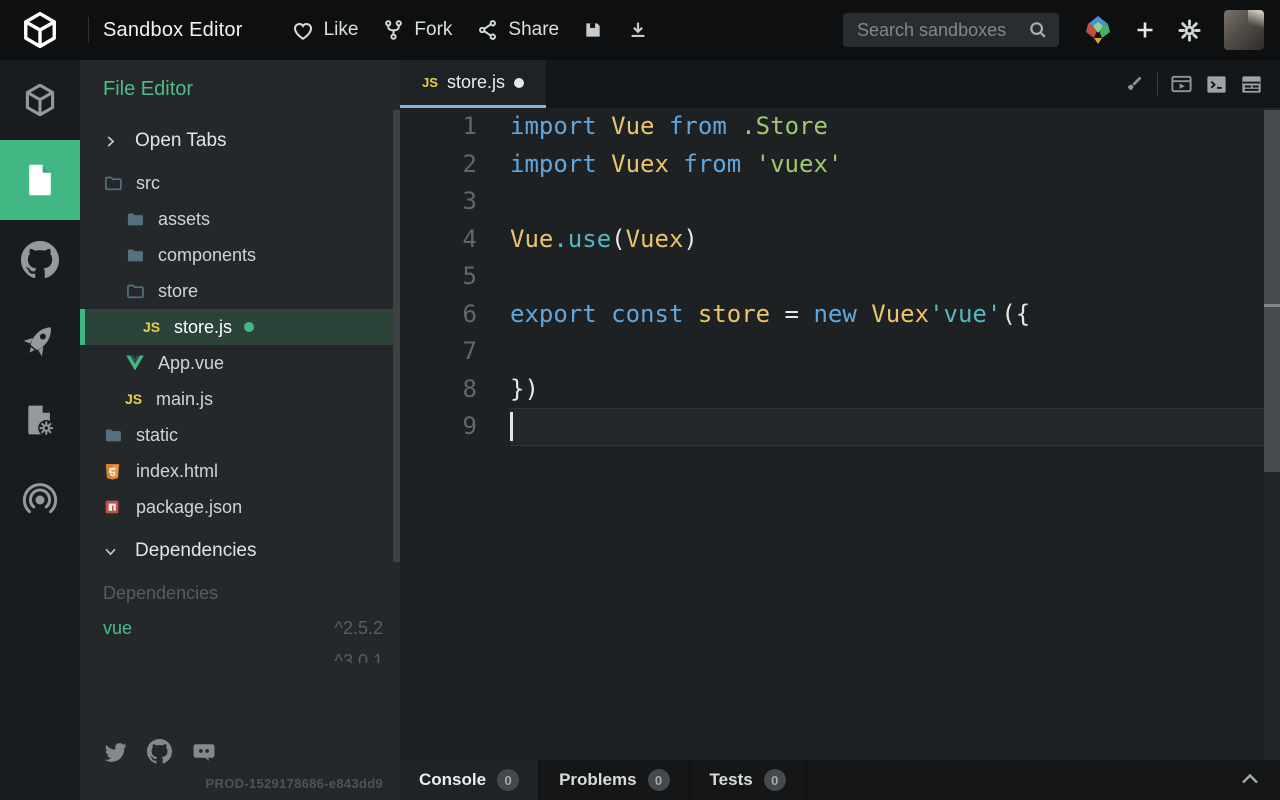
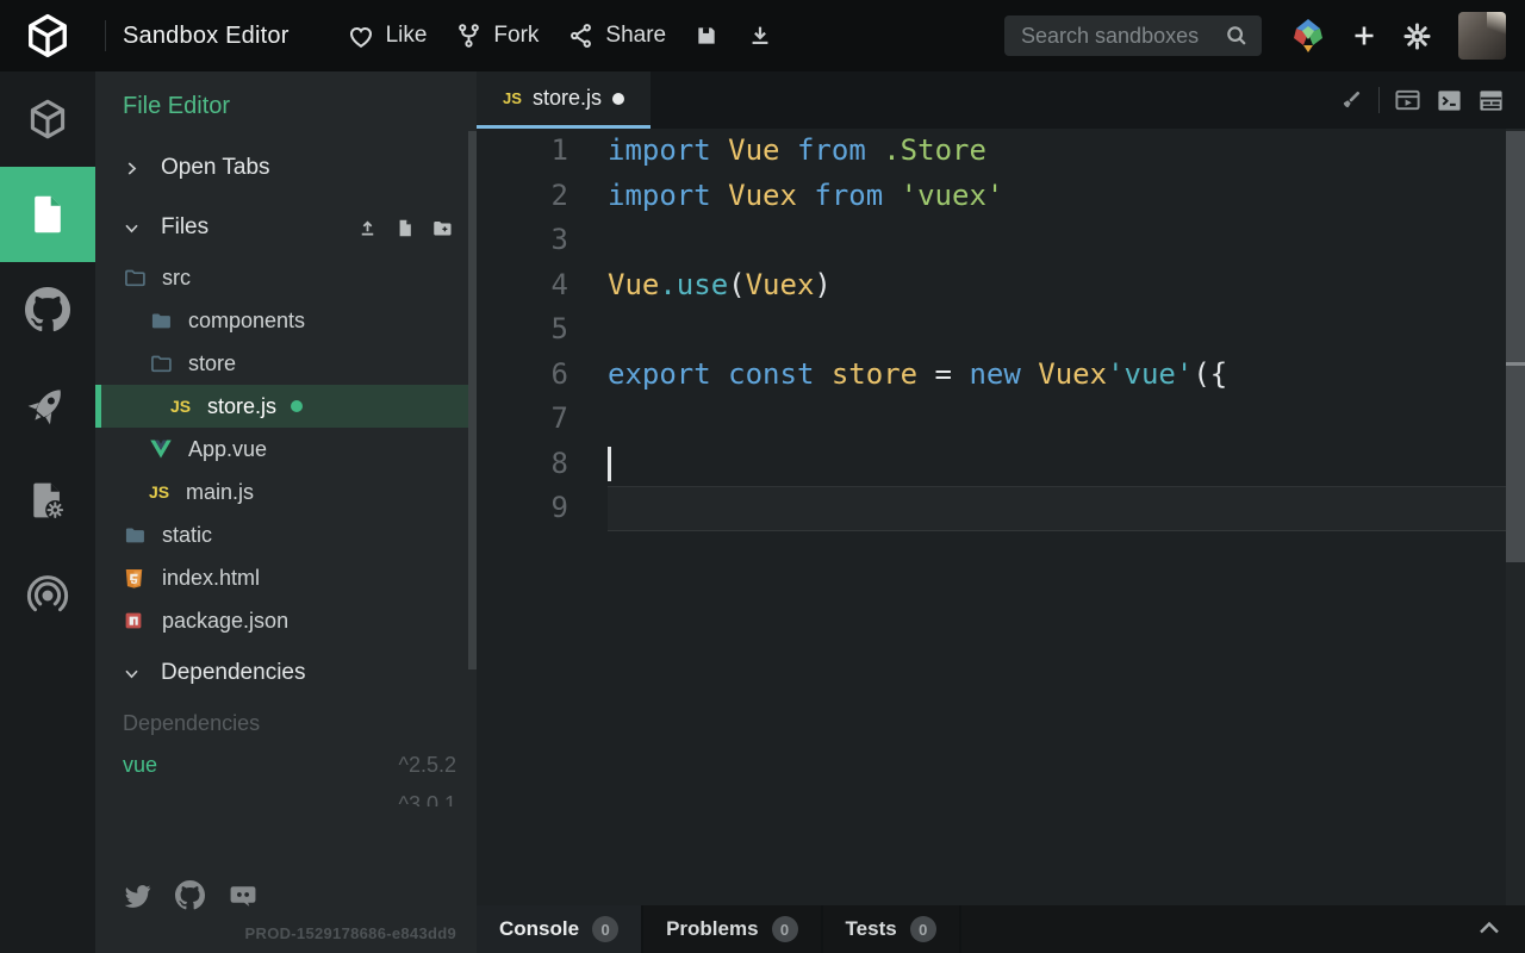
  Sandbox Editor
  Like
  Fork
  Share
  Search sandboxes
  File Editor
  Open Tabs
+ Files
  src
- assets
  components
  store
  JS
  store.js
  App.vue
  JS
  main.js
  static
  index.html
  package.json
  Dependencies
  Dependencies
  vue
  ^2.5.2
  ^3.0.1
  PROD-1529178686-e843dd9
  JS
  store.js
  1
  2
  3
  4
  5
  6
  7
  8
  9
  import Vue from .Store
  import Vuex from 'vuex'
  Vue.use(Vuex)
  export const store = new Vuex'vue'({
- })
  Console
  0
  Problems
  0
  Tests
  0
